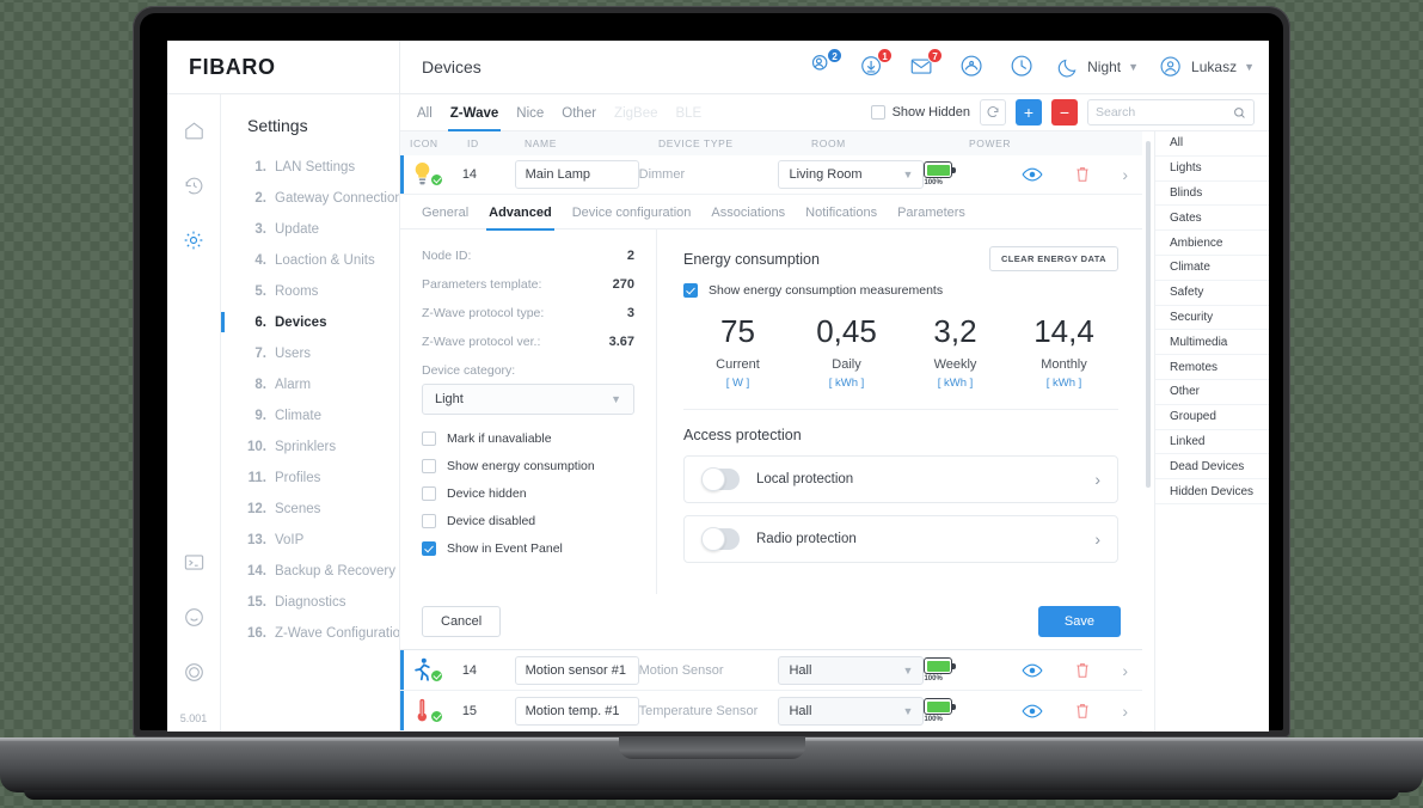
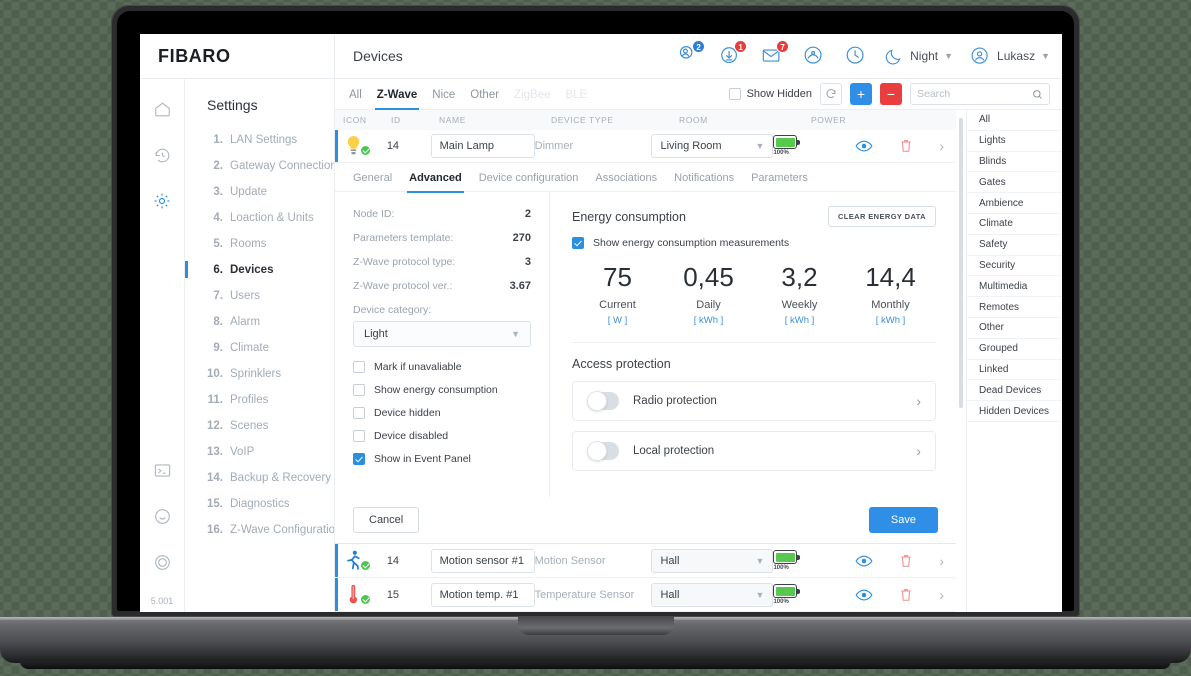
  FIBARO
  Devices
  2
  1
  7
  Night
  ▼
  Lukasz
  ▼
  5.001
  Settings
  1.
  LAN Settings
  2.
  Gateway Connection
  3.
  Update
  4.
  Loaction & Units
  5.
  Rooms
  6.
  Devices
  7.
  Users
  8.
  Alarm
  9.
  Climate
  10.
  Sprinklers
  11.
  Profiles
  12.
  Scenes
  13.
  VoIP
  14.
  Backup & Recovery
  15.
  Diagnostics
  16.
  Z-Wave Configuratio
  All
  Z-Wave
  Nice
  Other
  ZigBee
  BLE
  Show Hidden
  +
  −
  Search
  ICON
  ID
  NAME
  DEVICE TYPE
  ROOM
  POWER
  14
  Main Lamp
  Dimmer
  Living Room
  ▼
  ›
  General
  Advanced
  Device configuration
  Associations
  Notifications
  Parameters
  Node ID:
  2
  Parameters template:
  270
  Z-Wave protocol type:
  3
  Z-Wave protocol ver.:
  3.67
  Device category:
  Light
  ▼
  Mark if unavaliable
  Show energy consumption
  Device hidden
  Device disabled
  Show in Event Panel
  Energy consumption
  CLEAR ENERGY DATA
  Show energy consumption measurements
  75
  Current
  [ W ]
  0,45
  Daily
  [ kWh ]
  3,2
  Weekly
  [ kWh ]
  14,4
  Monthly
  [ kWh ]
  Access protection
- Local protection
+ Radio protection
  ›
- Radio protection
+ Local protection
  ›
  Cancel
  Save
  14
  Motion sensor #1
  Motion Sensor
  Hall
  ▼
  ›
  15
  Motion temp. #1
  Temperature Sensor
  Hall
  ▼
  ›
  All
  Lights
  Blinds
  Gates
  Ambience
  Climate
  Safety
  Security
  Multimedia
  Remotes
  Other
  Grouped
  Linked
  Dead Devices
  Hidden Devices
